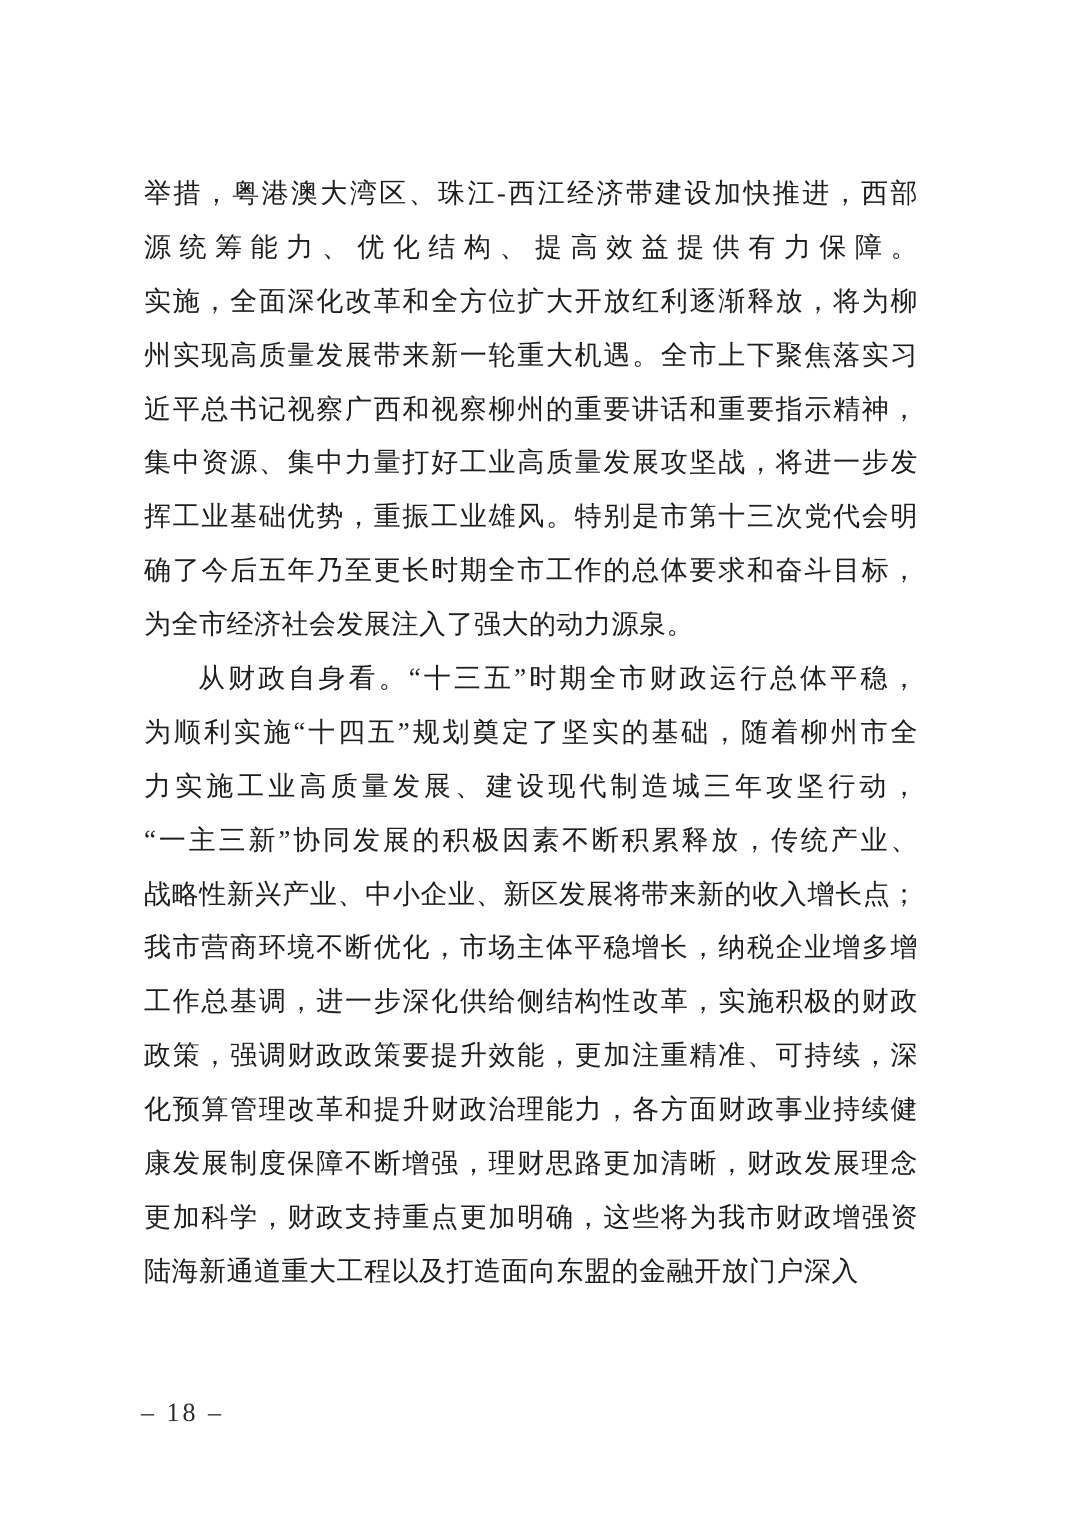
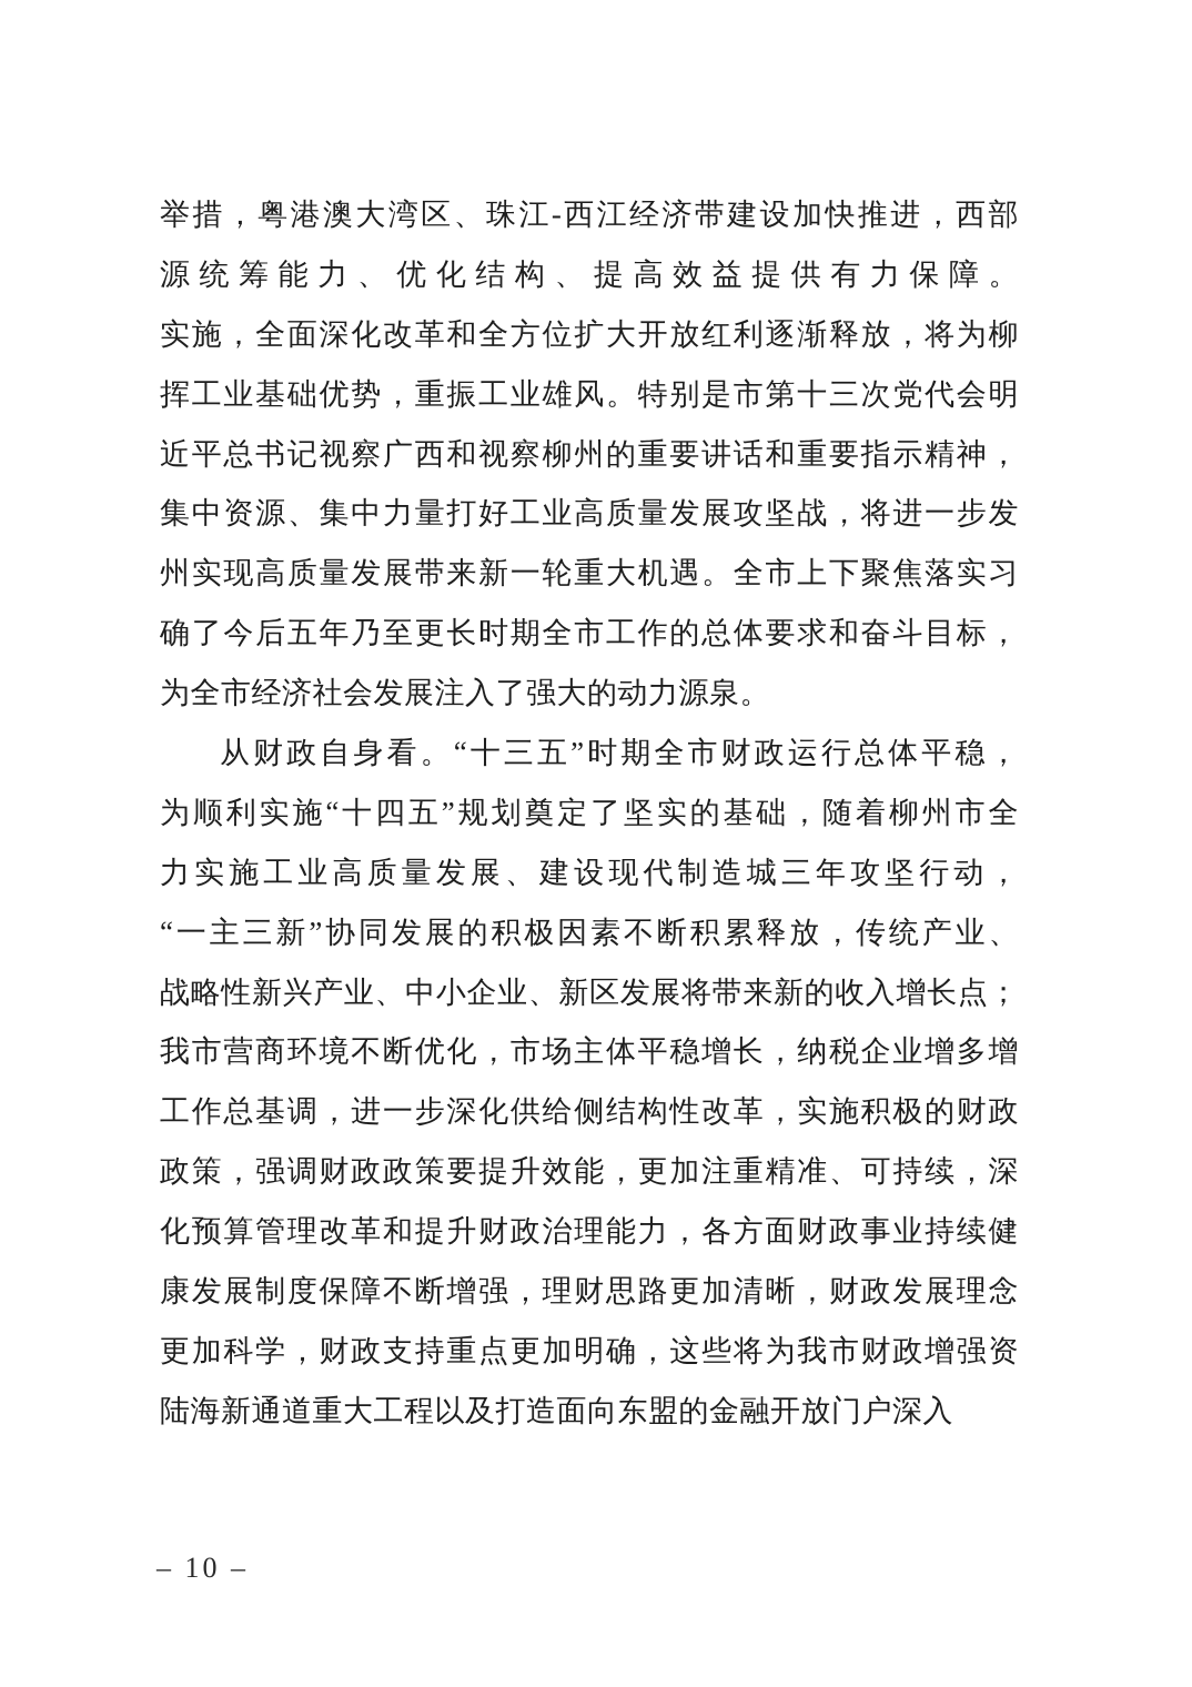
  举措，粤港澳大湾区、珠江-西江经济带建设加快推进，西部
  源统筹能力、优化结构、提高效益提供有力保障。
  实施，全面深化改革和全方位扩大开放红利逐渐释放，将为柳
- 州实现高质量发展带来新一轮重大机遇。全市上下聚焦落实习
+ 挥工业基础优势，重振工业雄风。特别是市第十三次党代会明
  近平总书记视察广西和视察柳州的重要讲话和重要指示精神，
  集中资源、集中力量打好工业高质量发展攻坚战，将进一步发
- 挥工业基础优势，重振工业雄风。特别是市第十三次党代会明
+ 州实现高质量发展带来新一轮重大机遇。全市上下聚焦落实习
  确了今后五年乃至更长时期全市工作的总体要求和奋斗目标，
  为全市经济社会发展注入了强大的动力源泉。
  从财政自身看。“十三五”时期全市财政运行总体平稳，
  为顺利实施“十四五”规划奠定了坚实的基础，随着柳州市全
  力实施工业高质量发展、建设现代制造城三年攻坚行动，
  “一主三新”协同发展的积极因素不断积累释放，传统产业、
  战略性新兴产业、中小企业、新区发展将带来新的收入增长点；
  我市营商环境不断优化，市场主体平稳增长，纳税企业增多增
  工作总基调，进一步深化供给侧结构性改革，实施积极的财政
  政策，强调财政政策要提升效能，更加注重精准、可持续，深
  化预算管理改革和提升财政治理能力，各方面财政事业持续健
  康发展制度保障不断增强，理财思路更加清晰，财政发展理念
  更加科学，财政支持重点更加明确，这些将为我市财政增强资
  陆海新通道重大工程以及打造面向东盟的金融开放门户深入
- – 18 –
+ – 10 –
